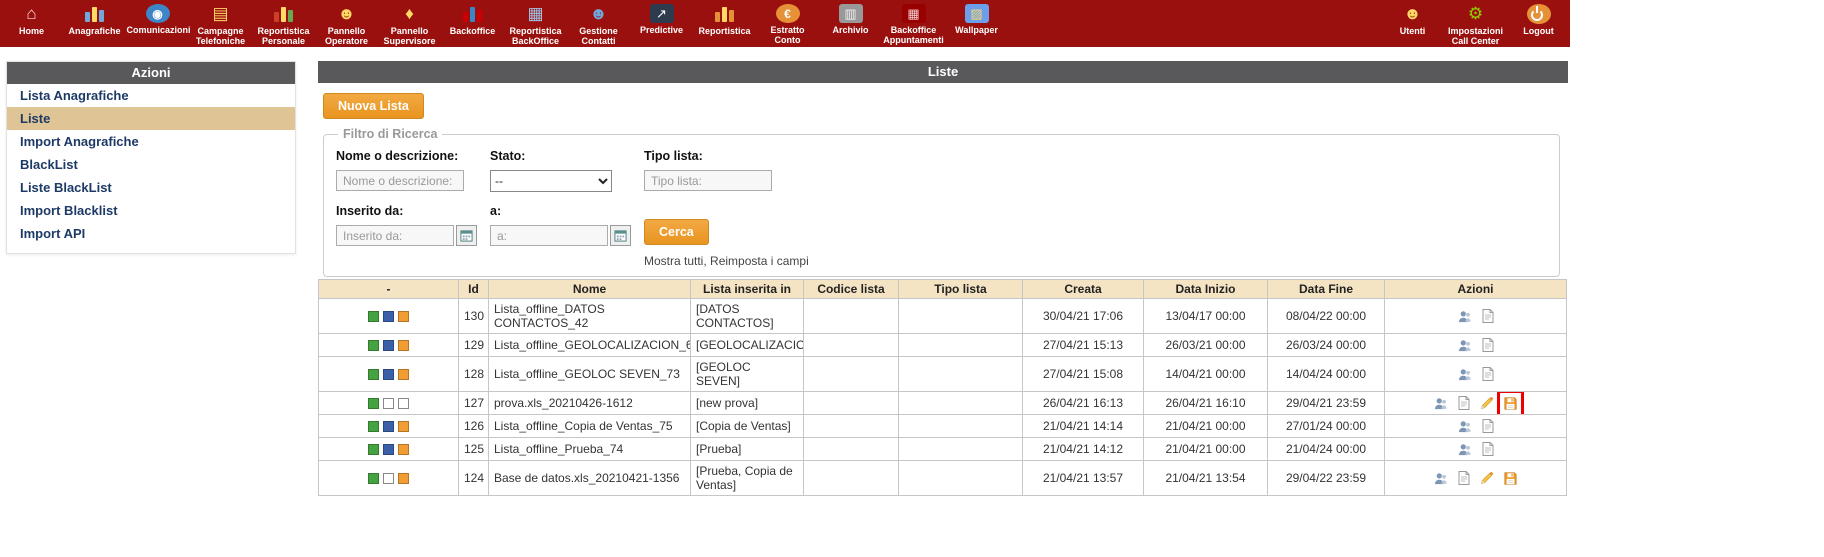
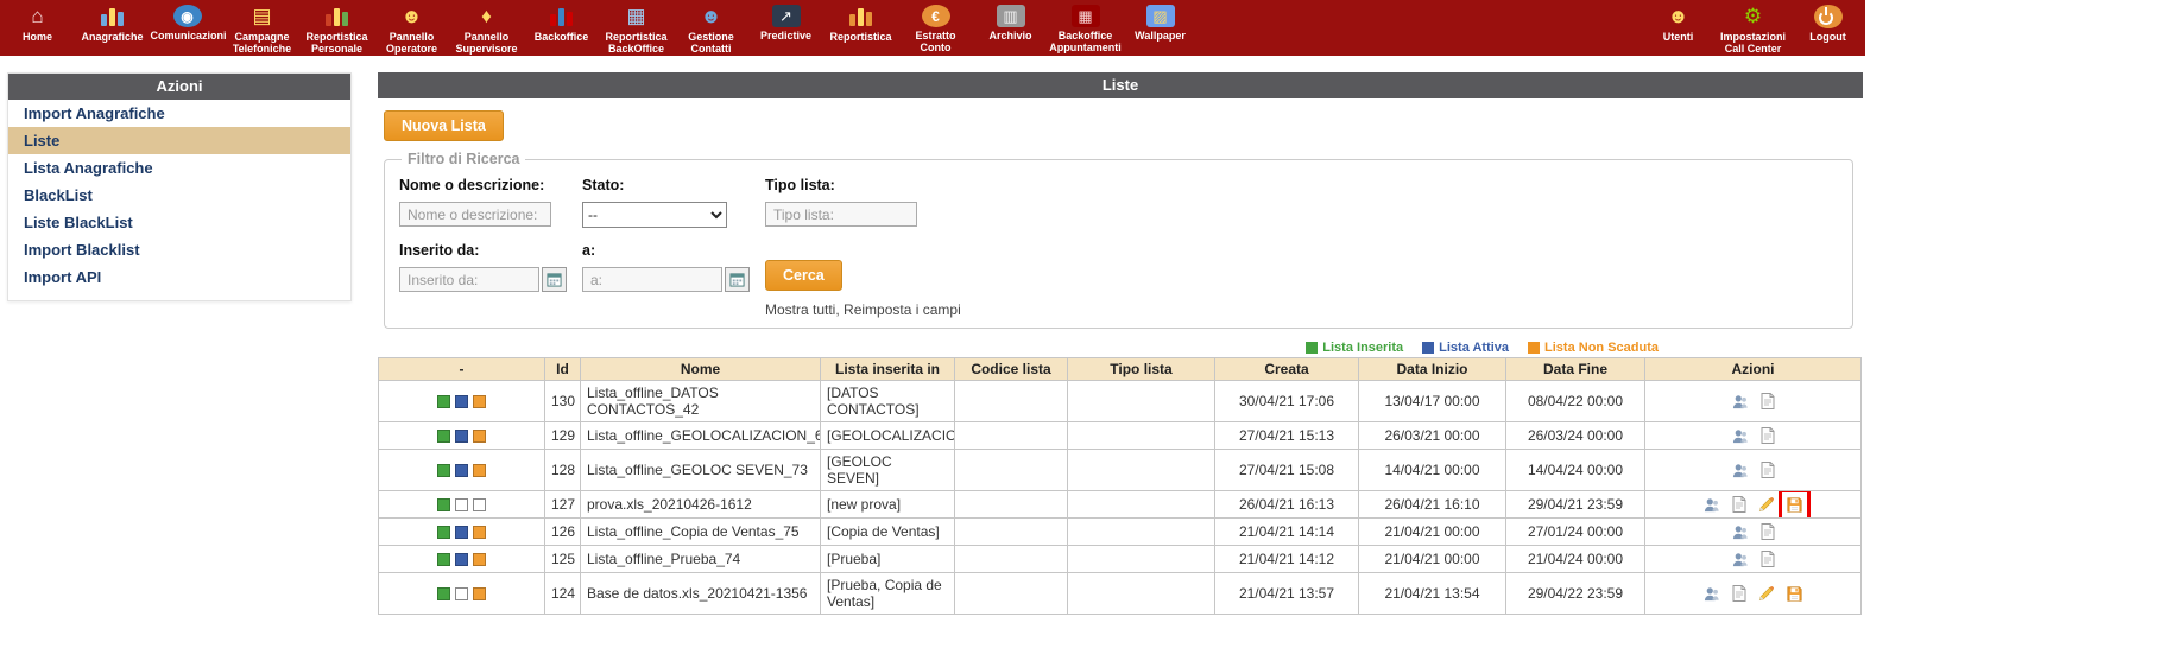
  ⌂
  Home
  Anagrafiche
  ◉
  Comunicazion
  ▤
  Campagne Telefoniche
  Reportistica Personale
  ☻
  Pannello Operatore
  ♦
  Pannello Supervisore
  Backoffice
  ▦
  Reportistica BackOffice
  ☻
  Gestione Contatti
  ↗
  Predictive
  Reportistica
  €
  Estratto Conto
  ▥
  Archivio
  ▦
  Backoffice Appuntamenti
  ▨
  Wallpaper
  ☻
  Utenti
  ⚙
  Impostazioni Call Center
  Logout
  Azioni
- Lista Anagrafiche
+ Import Anagrafiche
  Liste
- Import Anagrafiche
+ Lista Anagrafiche
  BlackList
  Liste BlackList
  Import Blacklist
  Import API
  Liste
  Nuova Lista
  Filtro di Ricerca
  Nome o descrizione:
  Nome o descrizione:
  Stato:
  --
  Tipo lista:
  Tipo lista:
  Inserito da:
  Inserito da:
  a:
  a:
  Cerca
  Mostra tutti, Reimposta i campi
+ Lista Inserita
+ Lista Attiva
+ Lista Non Scaduta
  -	Id	Nome	Lista inserita in	Codice lista	Tipo lista	Creata	Data Inizio	Data Fine	Azioni
  	130	Lista_offline_DATOS CONTACTOS_42	[DATOS CONTACTOS]			30/04/21 17:06	13/04/17 00:00	08/04/22 00:00
  	129	Lista_offline_GEOLOCALIZACION_6	[GEOLOCALIZACIO			27/04/21 15:13	26/03/21 00:00	26/03/24 00:00
  	128	Lista_offline_GEOLOC SEVEN_73	[GEOLOC SEVEN]			27/04/21 15:08	14/04/21 00:00	14/04/24 00:00
  	127	prova.xls_20210426-1612	[new prova]			26/04/21 16:13	26/04/21 16:10	29/04/21 23:59
  	126	Lista_offline_Copia de Ventas_75	[Copia de Ventas]			21/04/21 14:14	21/04/21 00:00	27/01/24 00:00
  	125	Lista_offline_Prueba_74	[Prueba]			21/04/21 14:12	21/04/21 00:00	21/04/24 00:00
  	124	Base de datos.xls_20210421-1356	[Prueba, Copia de Ventas]			21/04/21 13:57	21/04/21 13:54	29/04/22 23:59
